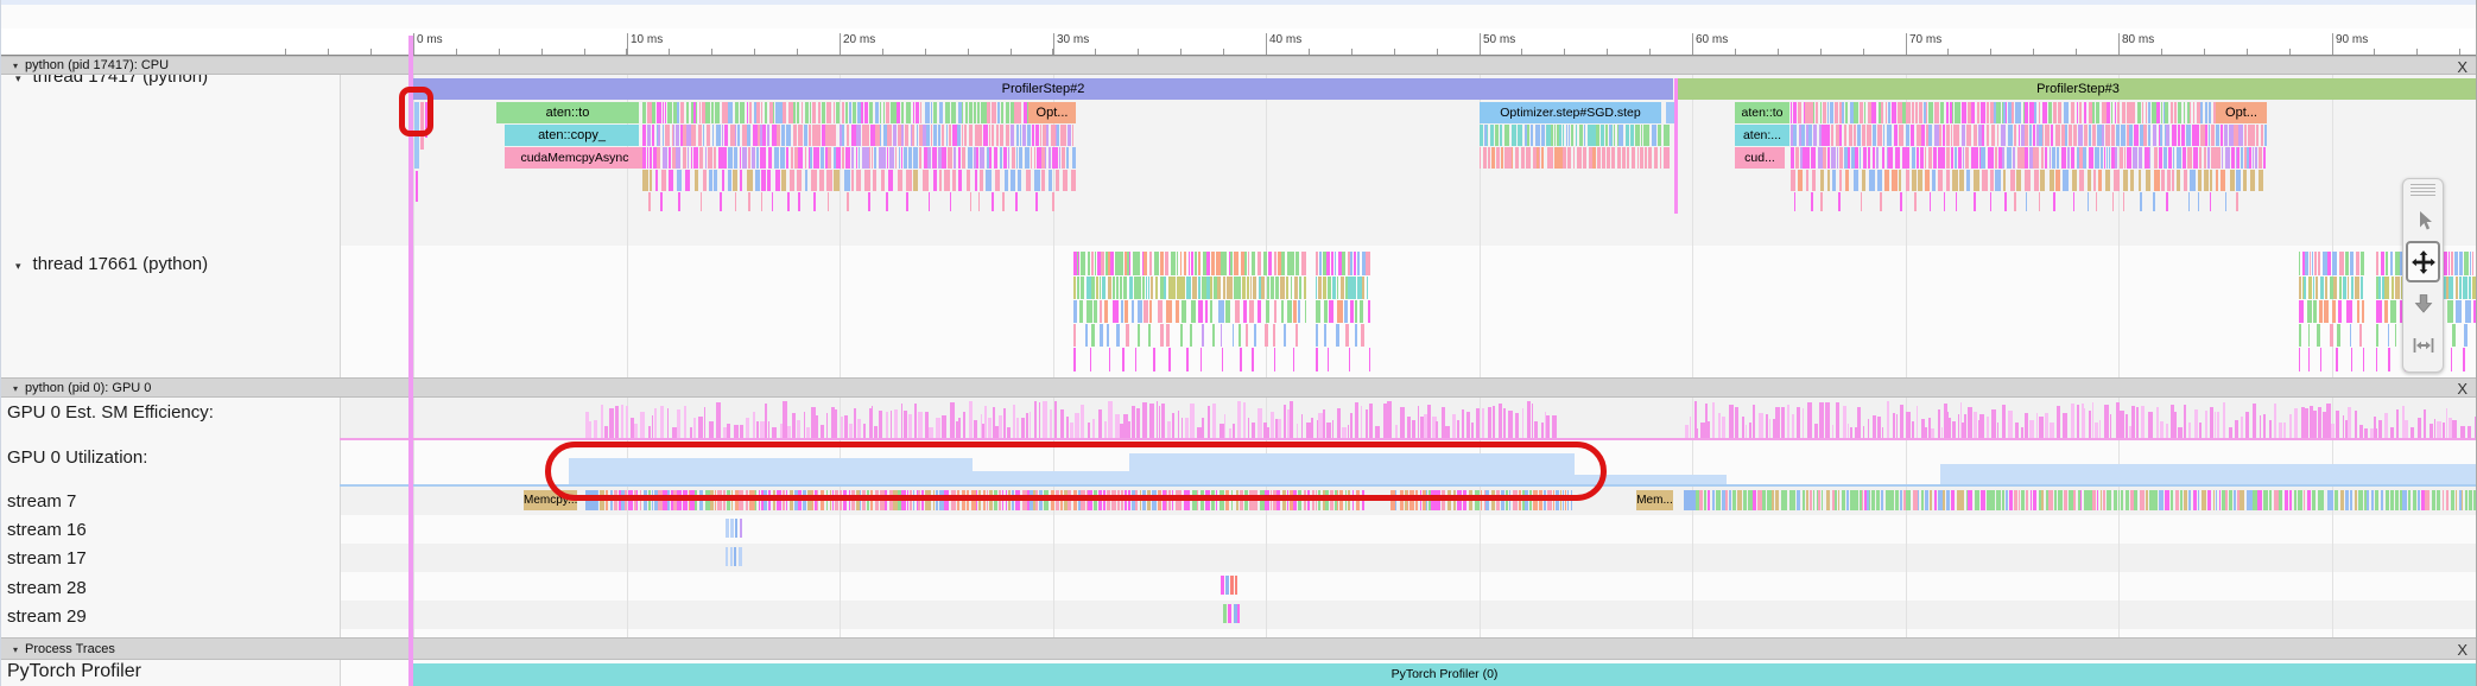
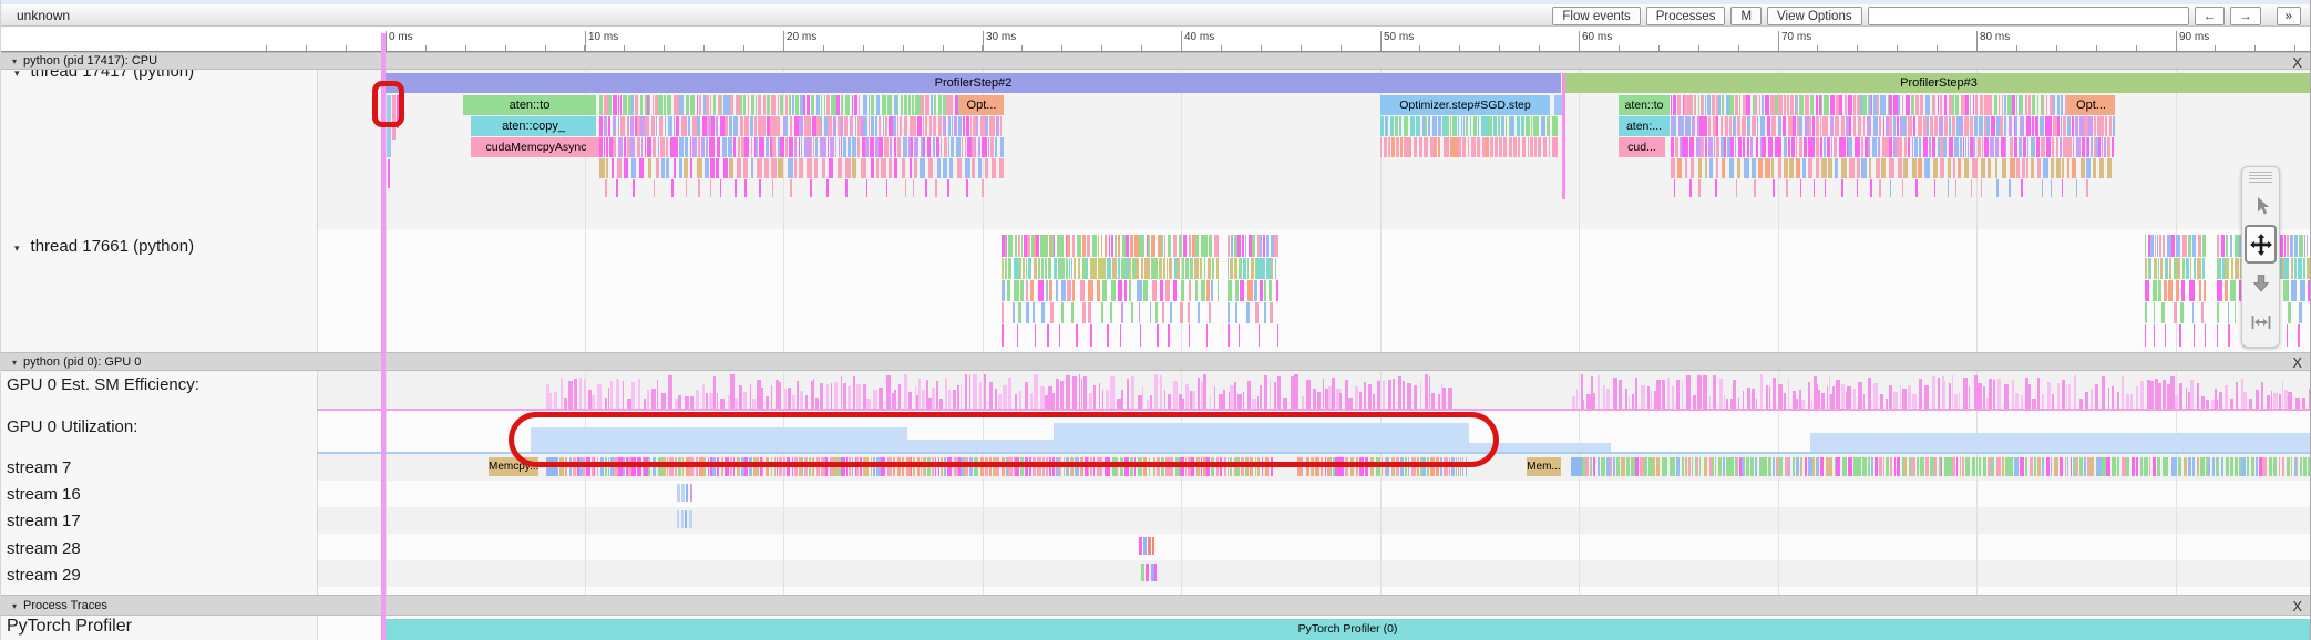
+ unknown
+ Flow events
+ Processes
+ M
+ View Options
+ ←
+ →
+ »
  0 ms
  10 ms
  20 ms
  30 ms
  40 ms
  50 ms
  60 ms
  70 ms
  80 ms
  90 ms
  ▾ python (pid 17417): CPU
  X
  ▾ python (pid 0): GPU 0
  X
  ▾ Process Traces
  X
  ▾ thread 17417 (python)
  ▾ thread 17661 (python)
  GPU 0 Est. SM Efficiency:
  GPU 0 Utilization:
  stream 7
  stream 16
  stream 17
  stream 28
  stream 29
  PyTorch Profiler
  ProfilerStep#2
  ProfilerStep#3
  aten::to
  aten::copy_
  cudaMemcpyAsync
  Opt...
  Optimizer.step#SGD.step
  aten::to
  aten:...
  cud...
  Opt...
  Memcpy...
  Mem...
  PyTorch Profiler (0)
